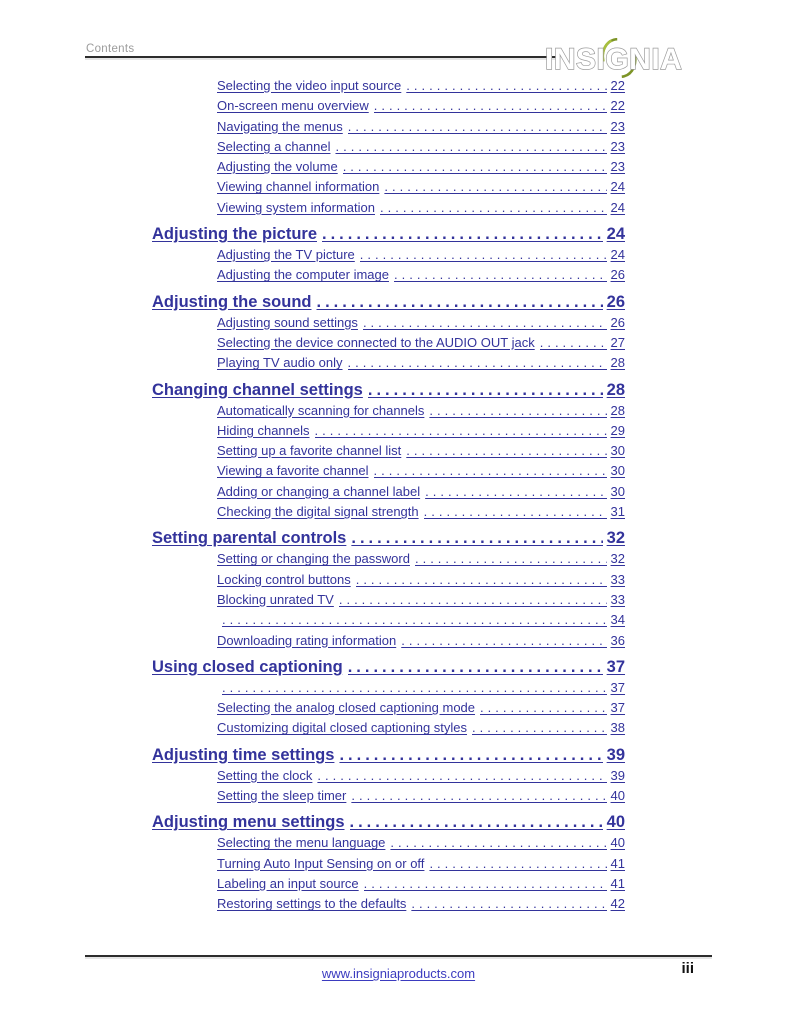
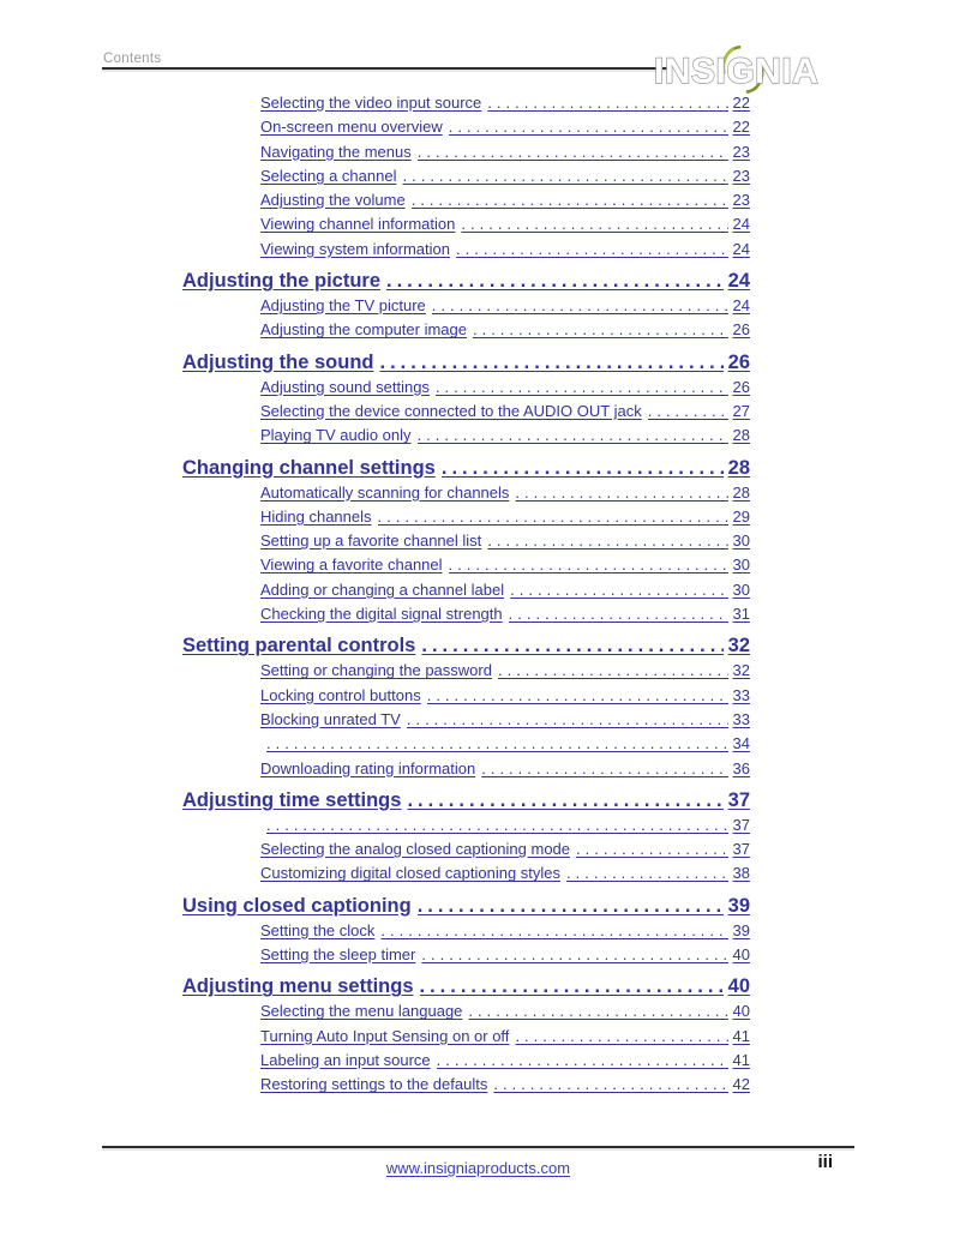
  Contents
  INSIGNIA
  Selecting the video input source
  22
  On-screen menu overview
  22
  Navigating the menus
  23
  Selecting a channel
  23
  Adjusting the volume
  23
  Viewing channel information
  24
  Viewing system information
  24
  Adjusting the picture
  24
  Adjusting the TV picture
  24
  Adjusting the computer image
  26
  Adjusting the sound
  26
  Adjusting sound settings
  26
  Selecting the device connected to the AUDIO OUT jack
  27
  Playing TV audio only
  28
  Changing channel settings
  28
  Automatically scanning for channels
  28
  Hiding channels
  29
  Setting up a favorite channel list
  30
  Viewing a favorite channel
  30
  Adding or changing a channel label
  30
  Checking the digital signal strength
  31
  Setting parental controls
  32
  Setting or changing the password
  32
  Locking control buttons
  33
  Blocking unrated TV
  33
  34
  Downloading rating information
  36
- Using closed captioning
+ Adjusting time settings
  37
  37
  Selecting the analog closed captioning mode
  37
  Customizing digital closed captioning styles
  38
- Adjusting time settings
+ Using closed captioning
  39
  Setting the clock
  39
  Setting the sleep timer
  40
  Adjusting menu settings
  40
  Selecting the menu language
  40
  Turning Auto Input Sensing on or off
  41
  Labeling an input source
  41
  Restoring settings to the defaults
  42
  www.insigniaproducts.com
  iii
